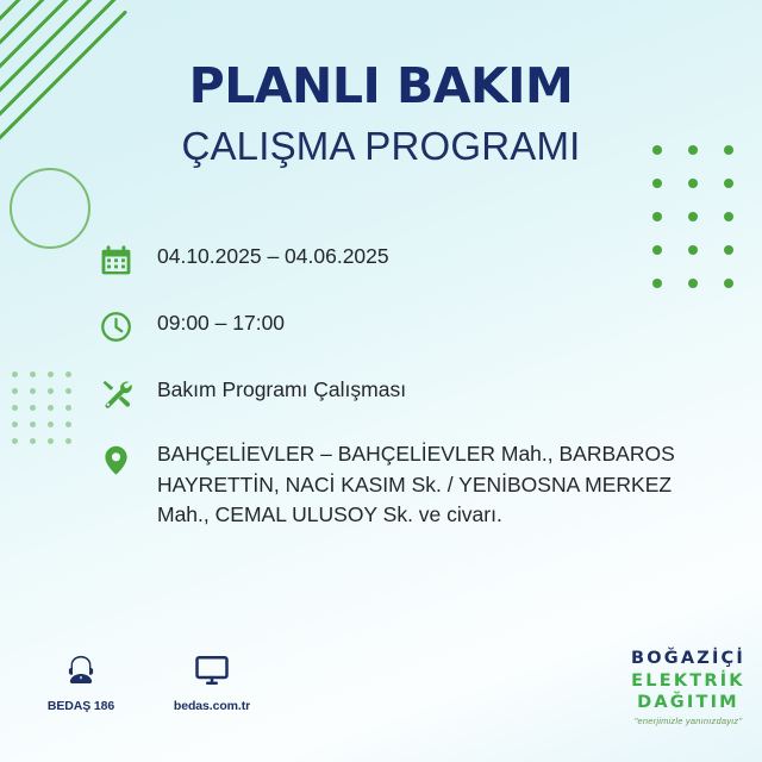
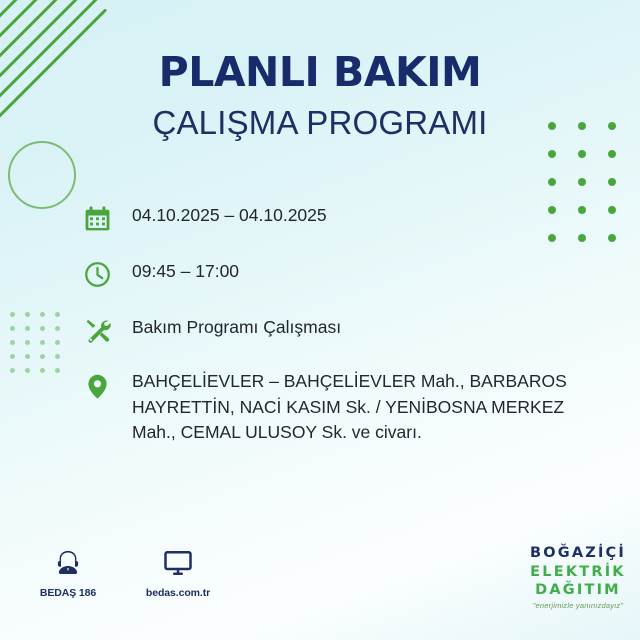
  PLANLI BAKIM
  ÇALIŞMA PROGRAMI
- 04.10.2025 – 04.06.2025
+ 04.10.2025 – 04.10.2025
- 09:00 – 17:00
+ 09:45 – 17:00
  Bakım Programı Çalışması
  BAHÇELİEVLER – BAHÇELİEVLER Mah., BARBAROS HAYRETTİN, NACİ KASIM Sk. / YENİBOSNA MERKEZ Mah., CEMAL ULUSOY Sk. ve civarı.
  BEDAŞ 186
  bedas.com.tr
  BOĞAZİÇİ
  ELEKTRİK
  DAĞITIM
  "enerjimizle yanınızdayız"
